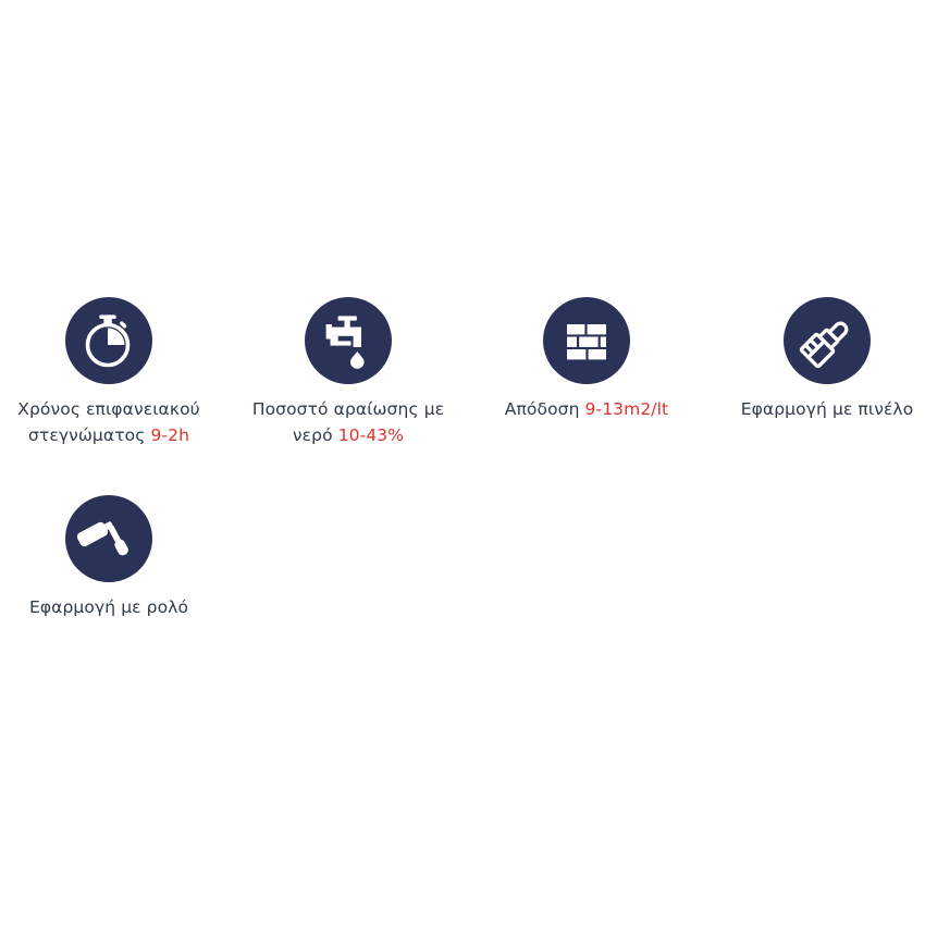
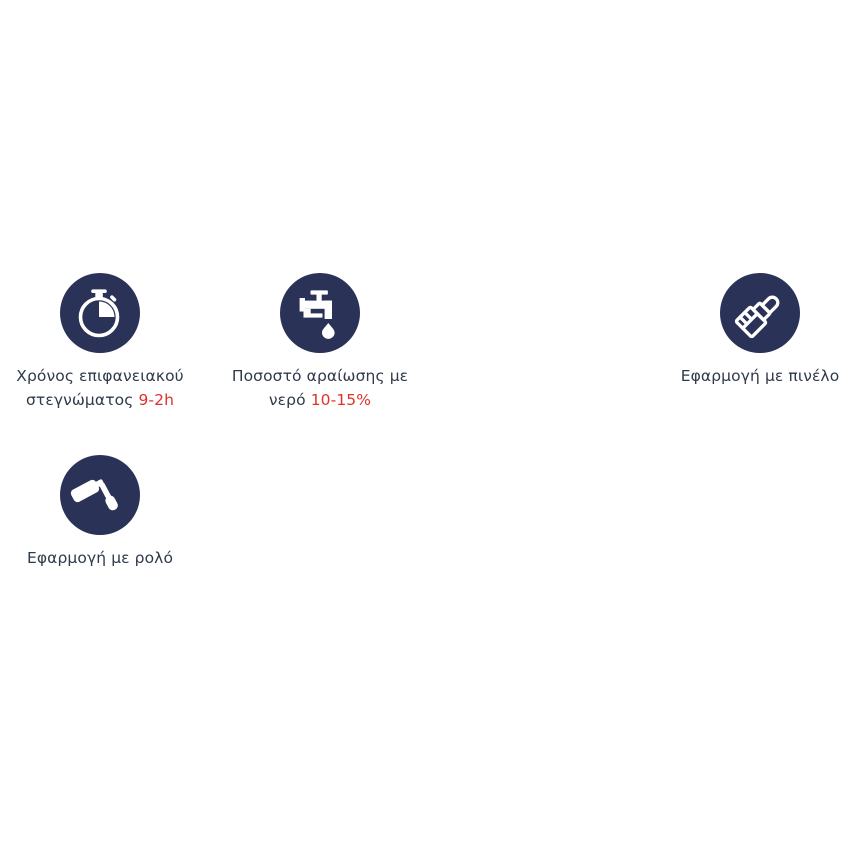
  Χρόνος επιφανειακού στεγνώματος 9-2h
- Ποσοστό αραίωσης με νερό 10-43%
+ Ποσοστό αραίωσης με νερό 10-15%
- Απόδοση 9-13m2/lt
  Εφαρμογή με πινέλο
  Εφαρμογή με ρολό
